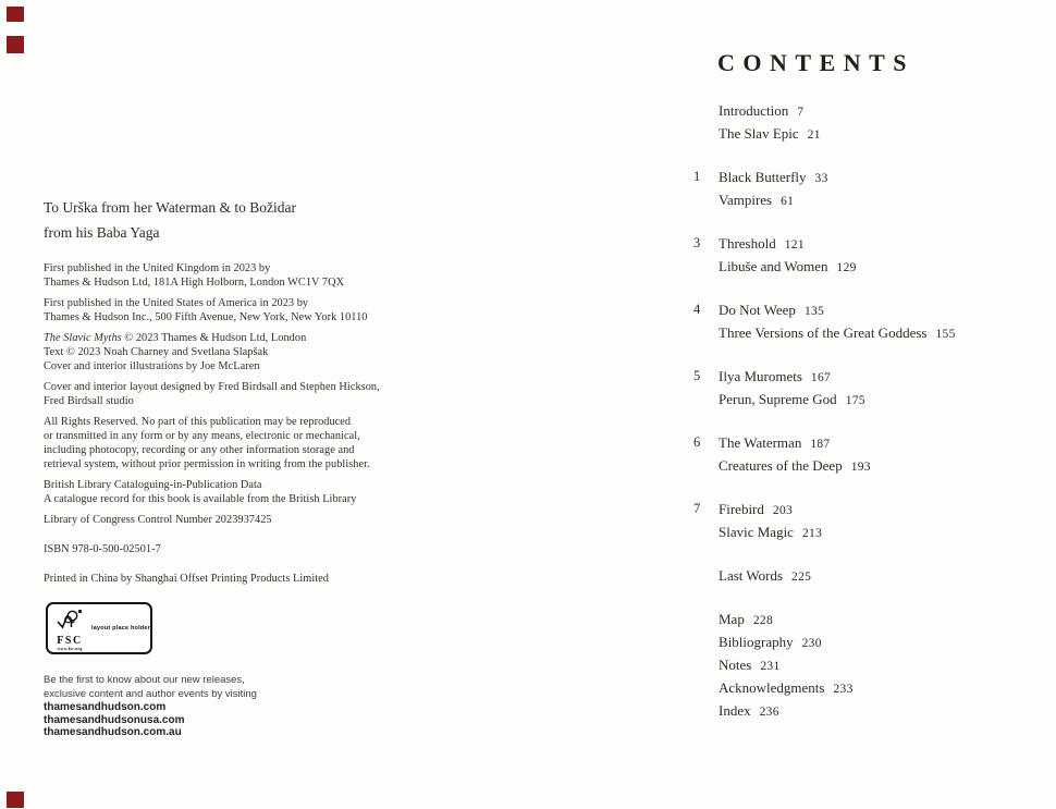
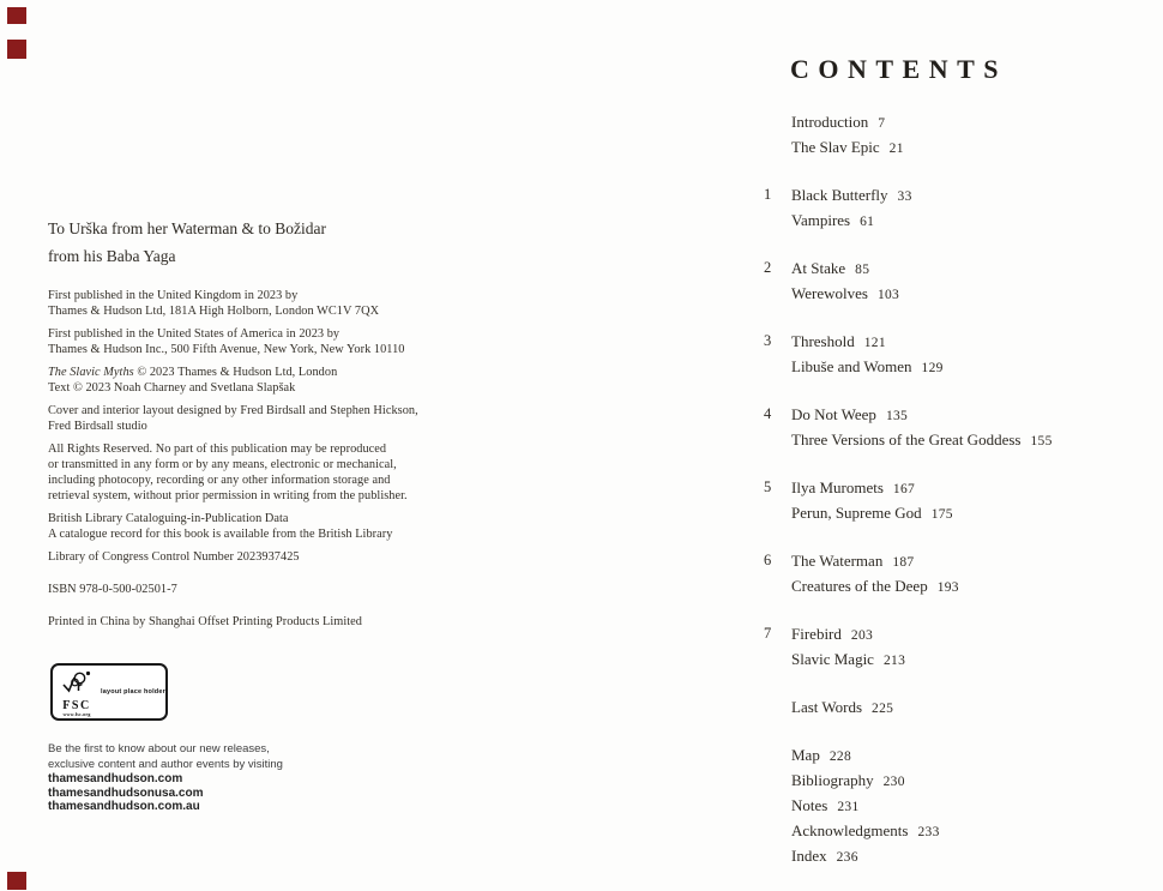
  To Urška from her Waterman & to Božidar
  from his Baba Yaga
  First published in the United Kingdom in 2023 by
  Thames & Hudson Ltd, 181A High Holborn, London WC1V 7QX
  First published in the United States of America in 2023 by
  Thames & Hudson Inc., 500 Fifth Avenue, New York, New York 10110
  The Slavic Myths © 2023 Thames & Hudson Ltd, London
  Text © 2023 Noah Charney and Svetlana Slapšak
- Cover and interior illustrations by Joe McLaren
  Cover and interior layout designed by Fred Birdsall and Stephen Hickson,
  Fred Birdsall studio
  All Rights Reserved. No part of this publication may be reproduced
  or transmitted in any form or by any means, electronic or mechanical,
  including photocopy, recording or any other information storage and
  retrieval system, without prior permission in writing from the publisher.
  British Library Cataloguing-in-Publication Data
  A catalogue record for this book is available from the British Library
  Library of Congress Control Number 2023937425
  ISBN 978-0-500-02501-7
  Printed in China by Shanghai Offset Printing Products Limited
  FSC
  Be the first to know about our new releases,
  exclusive content and author events by visiting
  thamesandhudson.com
  thamesandhudsonusa.com
  thamesandhudson.com.au
  CONTENTS
  Introduction 7
  The Slav Epic 21
  1
  Black Butterfly 33
  Vampires 61
+ 2
+ At Stake 85
+ Werewolves 103
  3
  Threshold 121
  Libuše and Women 129
  4
  Do Not Weep 135
  Three Versions of the Great Goddess 155
  5
  Ilya Muromets 167
  Perun, Supreme God 175
  6
  The Waterman 187
  Creatures of the Deep 193
  7
  Firebird 203
  Slavic Magic 213
  Last Words 225
  Map 228
  Bibliography 230
  Notes 231
  Acknowledgments 233
  Index 236
